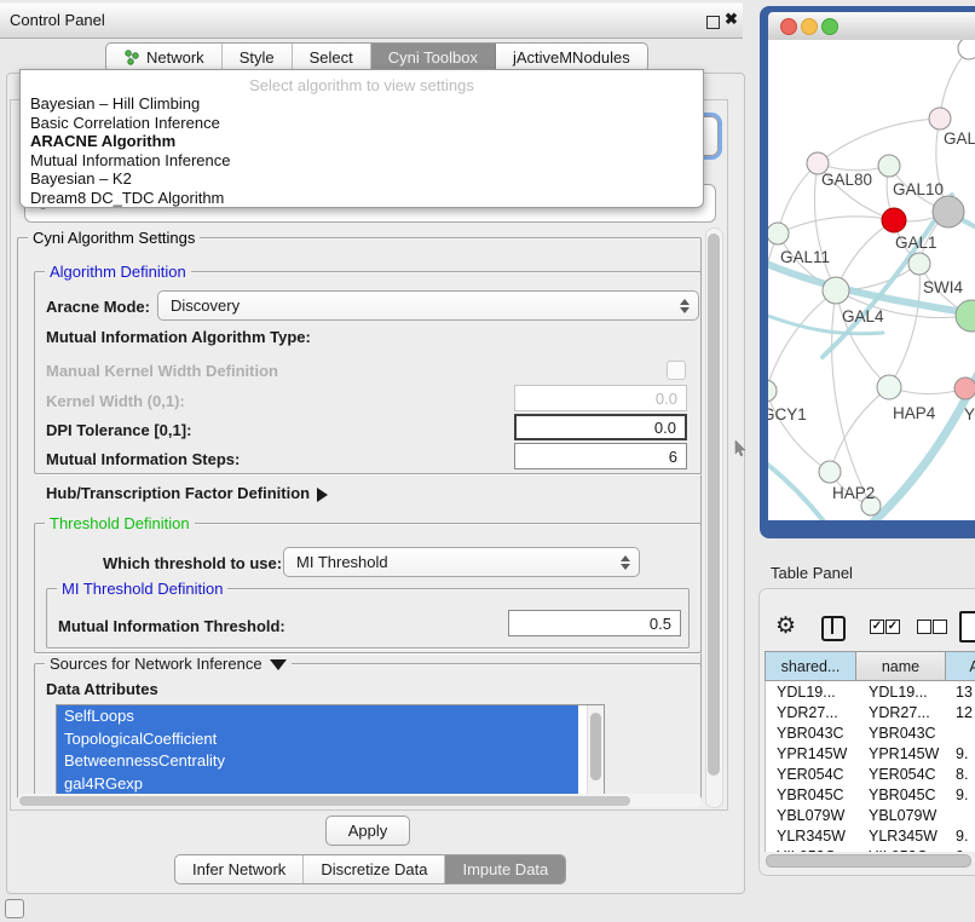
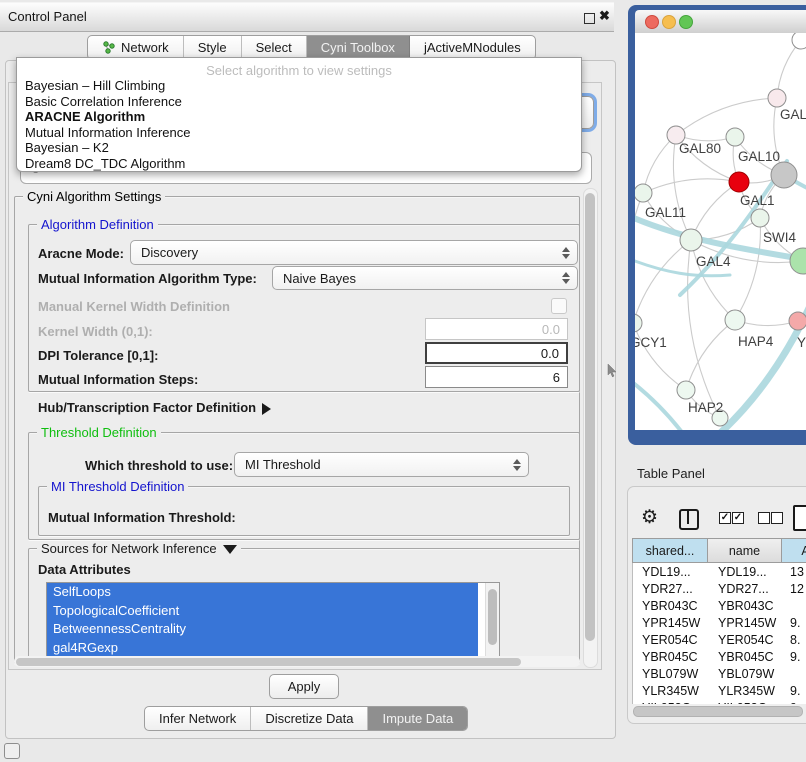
  Control Panel
  ✖
  Network
  Style
  Select
  Cyni Toolbox
  jActiveMNodules
  Cyni Algorithm Settings
  Algorithm Definition
  Aracne Mode:
  Discovery
  Mutual Information Algorithm Type:
+ Naive Bayes
  Manual Kernel Width Definition
  Kernel Width (0,1):
  0.0
  DPI Tolerance [0,1]:
  0.0
  Mutual Information Steps:
  6
  Hub/Transcription Factor Definition
  Threshold Definition
  Which threshold to use:
  MI Threshold
  MI Threshold Definition
  Mutual Information Threshold:
- 0.5
  Sources for Network Inference
  Data Attributes
  SelfLoops
  TopologicalCoefficient
  BetweennessCentrality
  gal4RGexp
  Apply
  Infer Network
  Discretize Data
  Impute Data
  Select algorithm to view settings
  Bayesian – Hill Climbing
  Basic Correlation Inference
  ARACNE Algorithm
  Mutual Information Inference
  Bayesian – K2
  Dream8 DC_TDC Algorithm
  GAL
  GAL80
  GAL10
  GAL1
  GAL11
  SWI4
  GAL4
  GCY1
  HAP4
  Y
  HAP2
  Table Panel
  ⚙
  ✓
  ✓
  shared...
  name
  YDL19...
  YDL19...
  13
  YDR27...
  YDR27...
  12
  YBR043C
  YBR043C
  YPR145W
  YPR145W
  9.
  YER054C
  YER054C
  8.
  YBR045C
  YBR045C
  9.
  YBL079W
  YBL079W
  YLR345W
  YLR345W
  9.
